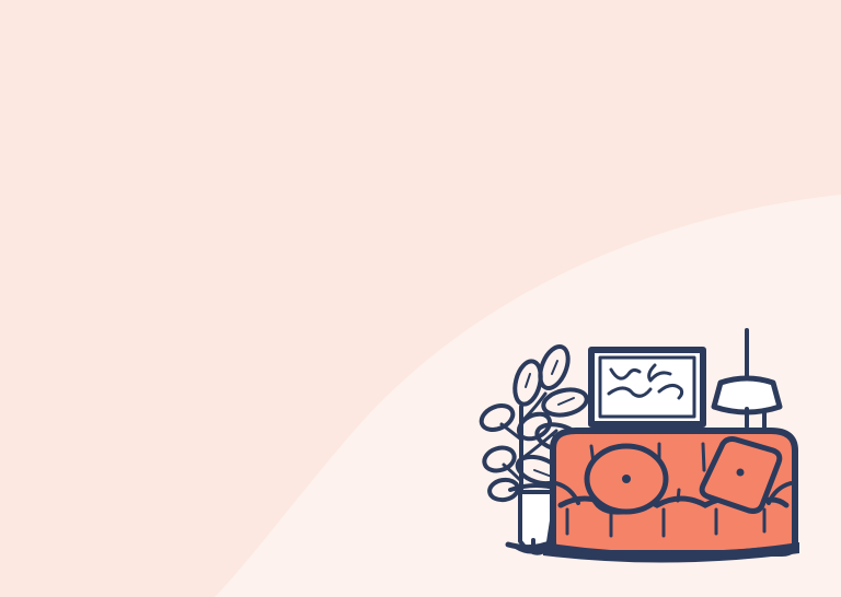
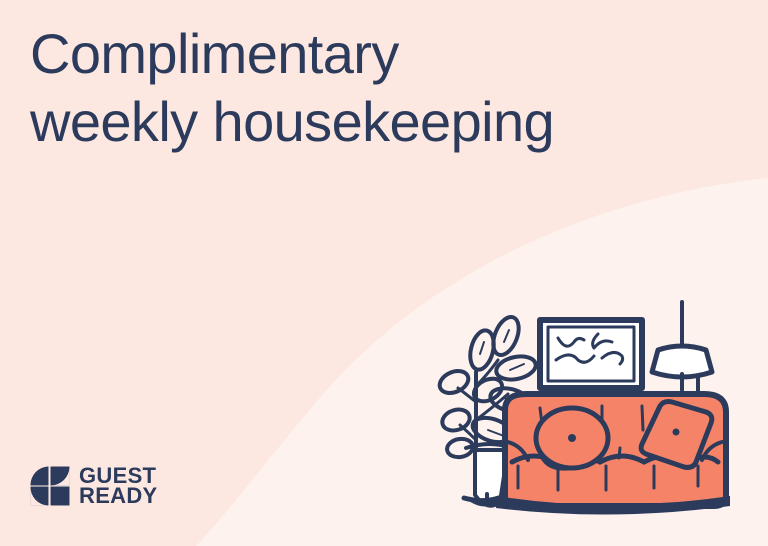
+ Complimentary
+ weekly housekeeping
+ GUEST
+ READY
